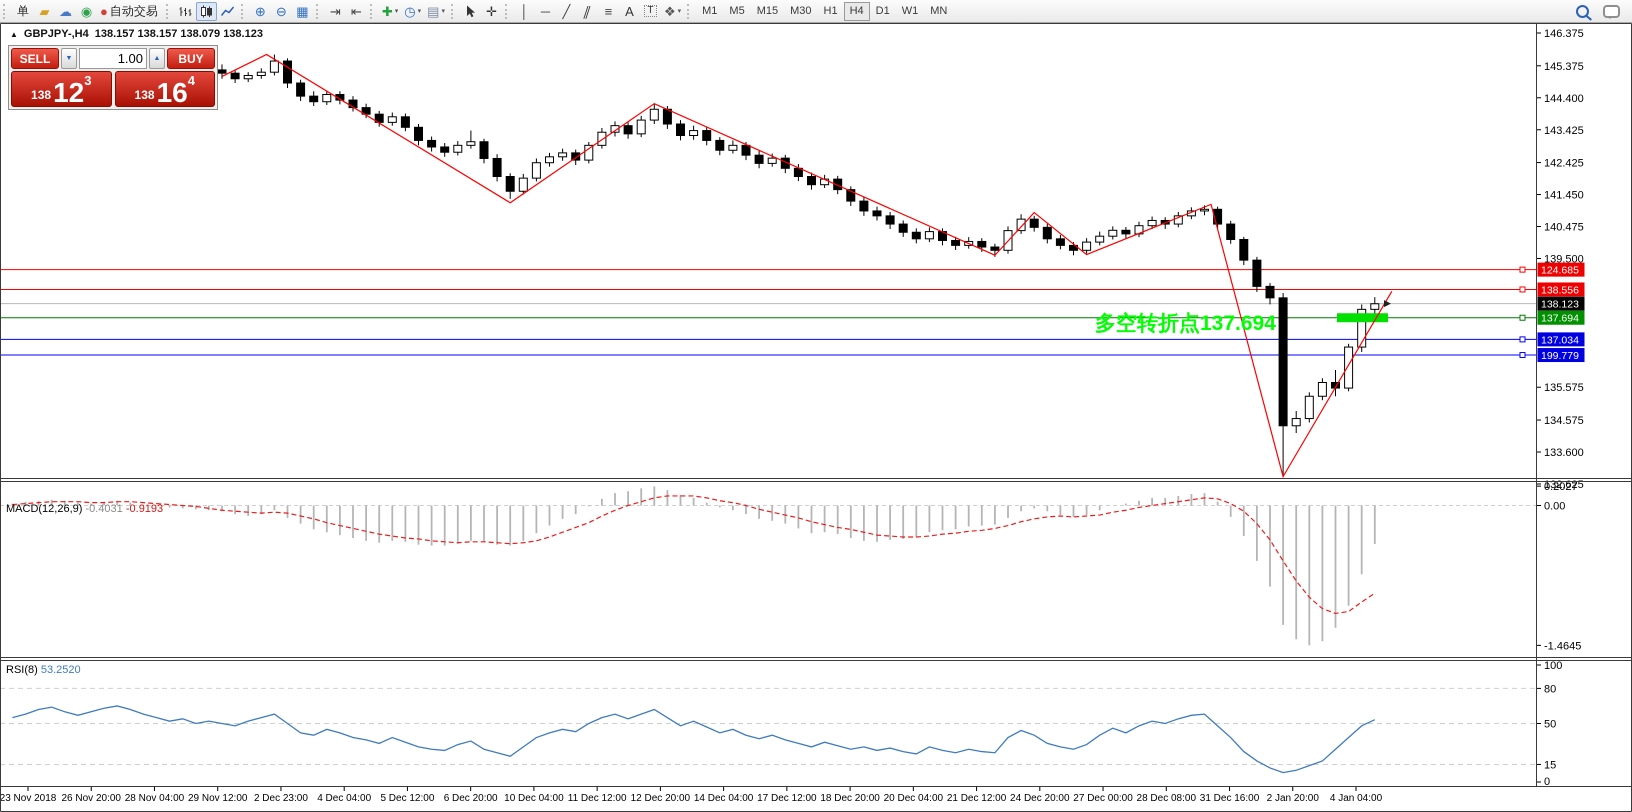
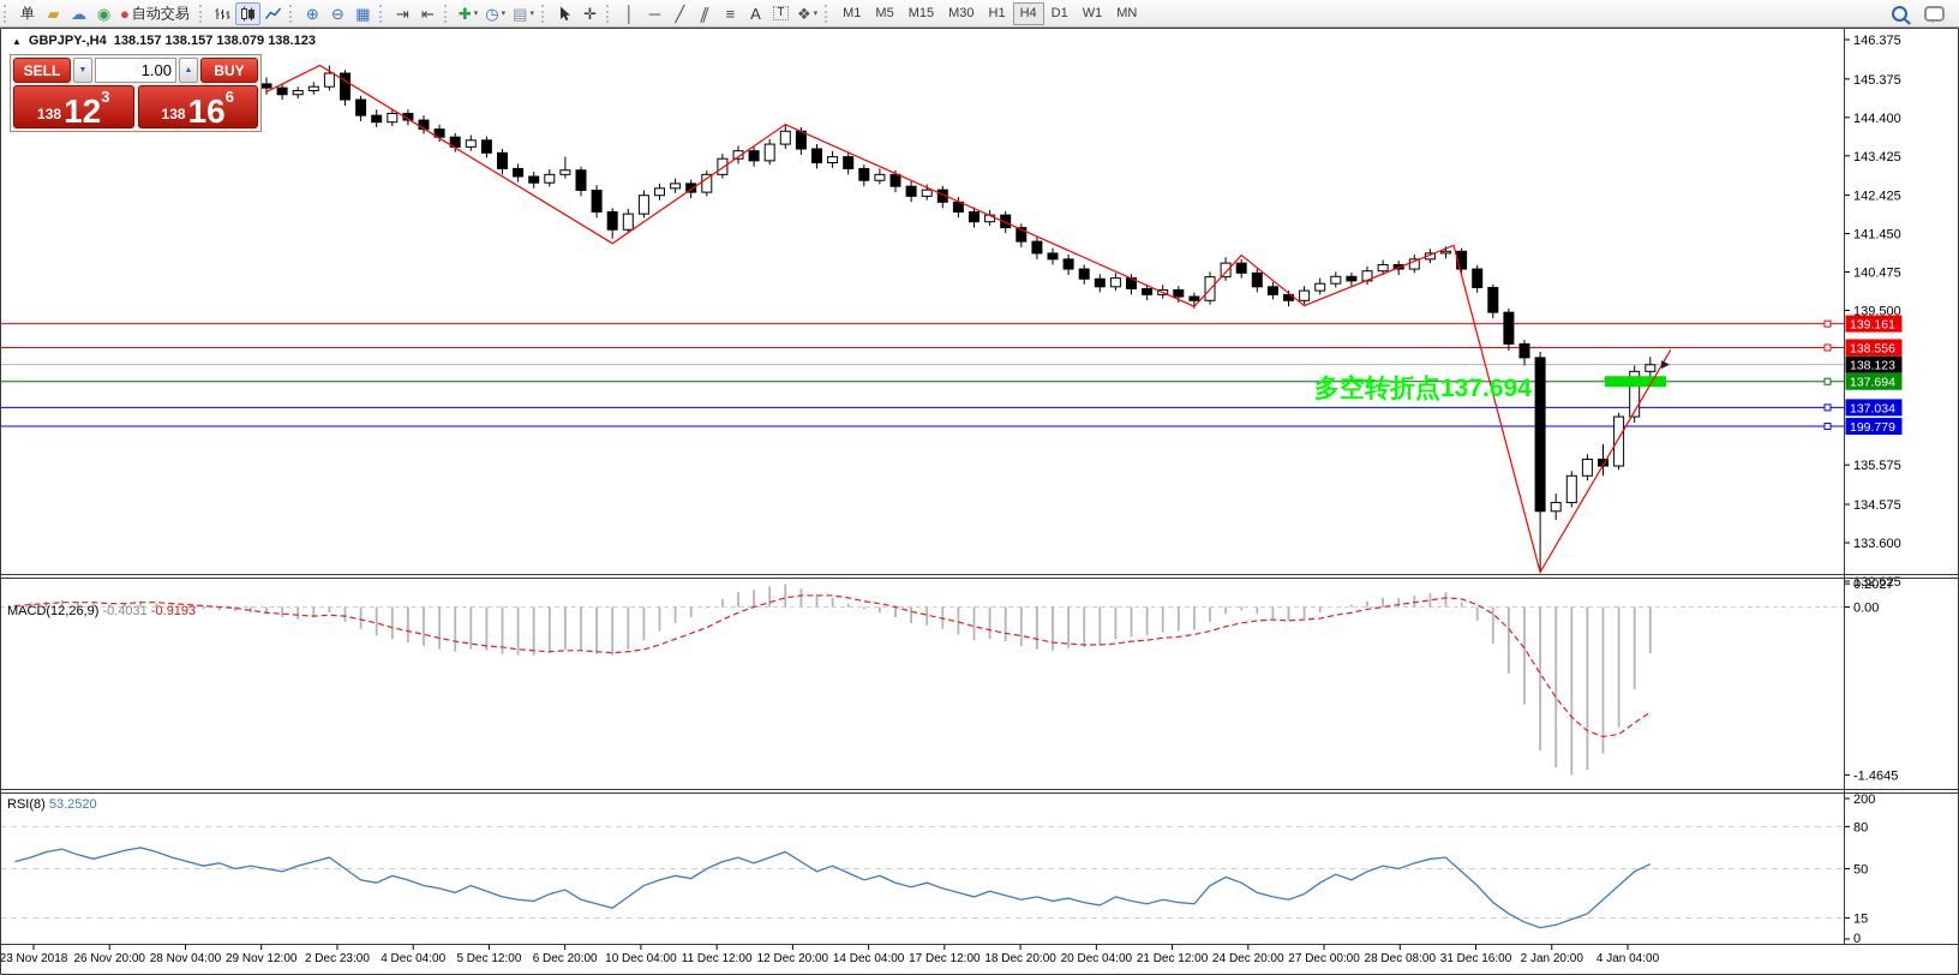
  单
  ▰
  ☁
  ◉
  ●
  自动交易
  ⊕
  ⊖
  ▦
  ⇥
  ⇤
  ✚
  ◷
  ▤
  ✛
  │
  ─
  ╱
  ≡
  A
  T
  ❖
  M1
  M5
  M15
  M30
  H1
  H4
  D1
  W1
  MN
  多空转折点137.694
  MACD(12,26,9) -0.4031 -0.9193
  RSI(8) 53.2520
  146.375
  145.375
  144.400
  143.425
  142.425
  141.450
  140.475
  139.500
  135.575
  134.575
  133.600
  132.625
- 124.685
+ 139.161
  138.556
  138.123
  137.694
  137.034
  199.779
  0.2027
  0.00
  -1.4645
- 100
+ 200
  80
  50
  15
  0
  23 Nov 2018
  26 Nov 20:00
  28 Nov 04:00
  29 Nov 12:00
  2 Dec 23:00
  4 Dec 04:00
  5 Dec 12:00
  6 Dec 20:00
  10 Dec 04:00
  11 Dec 12:00
  12 Dec 20:00
  14 Dec 04:00
  17 Dec 12:00
  18 Dec 20:00
  20 Dec 04:00
  21 Dec 12:00
  24 Dec 20:00
  27 Dec 00:00
  28 Dec 08:00
  31 Dec 16:00
  2 Jan 20:00
  4 Jan 04:00
  ▲
  GBPJPY-,H4
  138.157 138.157 138.079 138.123
  SELL
  1.00
  BUY
  138
  12
  3
  138
  16
- 4
+ 6
